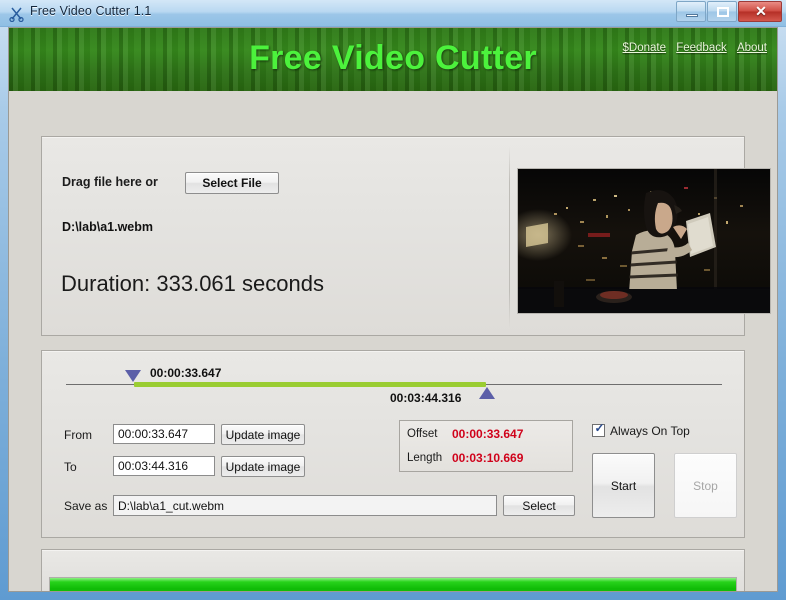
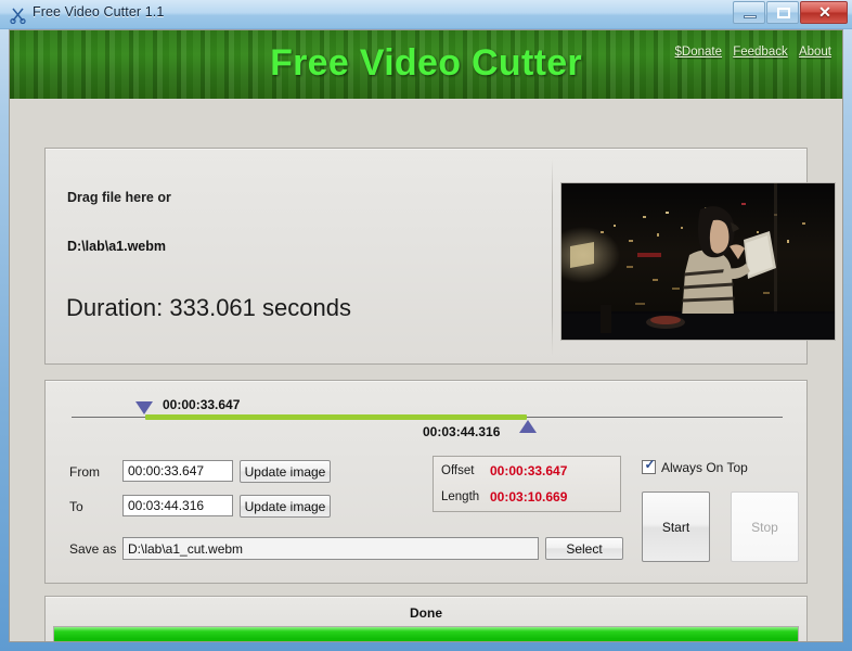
  Free Video Cutter 1.1
  ✕
  Free Video Cutter
  $Donate Feedback About
  Drag file here or
- Select File
  D:\lab\a1.webm
  Duration: 333.061 seconds
  00:00:33.647
  00:03:44.316
  From
  00:00:33.647
  Update image
  To
  00:03:44.316
  Update image
  Save as
  D:\lab\a1_cut.webm
  Select
  Offset
  00:00:33.647
  Length
  00:03:10.669
  ✓
  Always On Top
  Start
  Stop
+ Done
